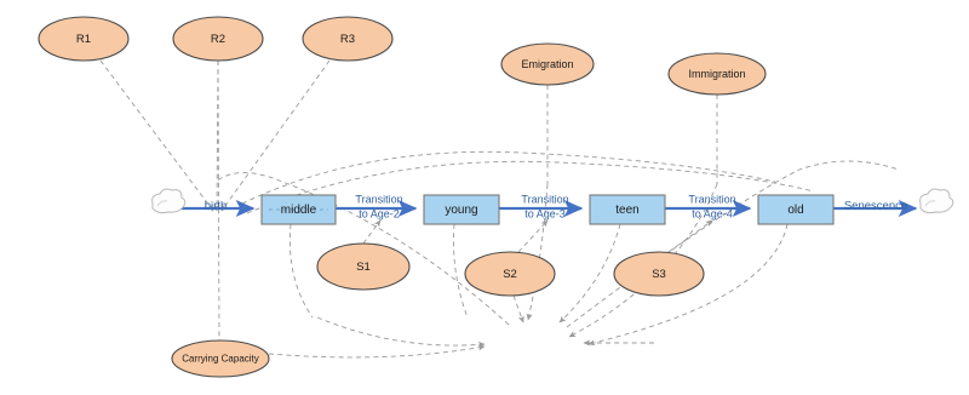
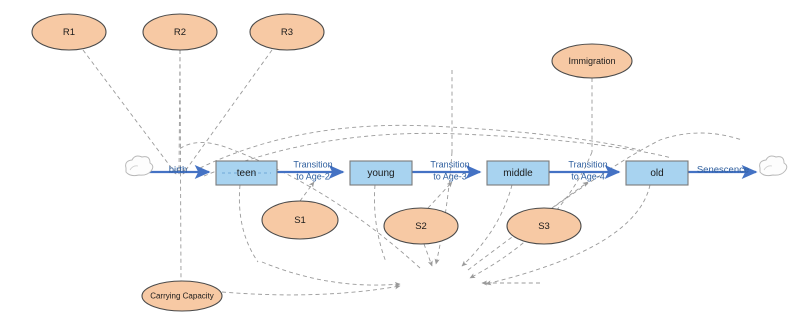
- middle
+ teen
  young
- teen
+ middle
  old
  birth
  Transition
  to Age-2
  Transition
  to Age-3
  Transition
  to Age-4
  Senescence
  R1
  R2
  R3
- Emigration
  Immigration
  S1
  S2
  S3
  Carrying Capacity
